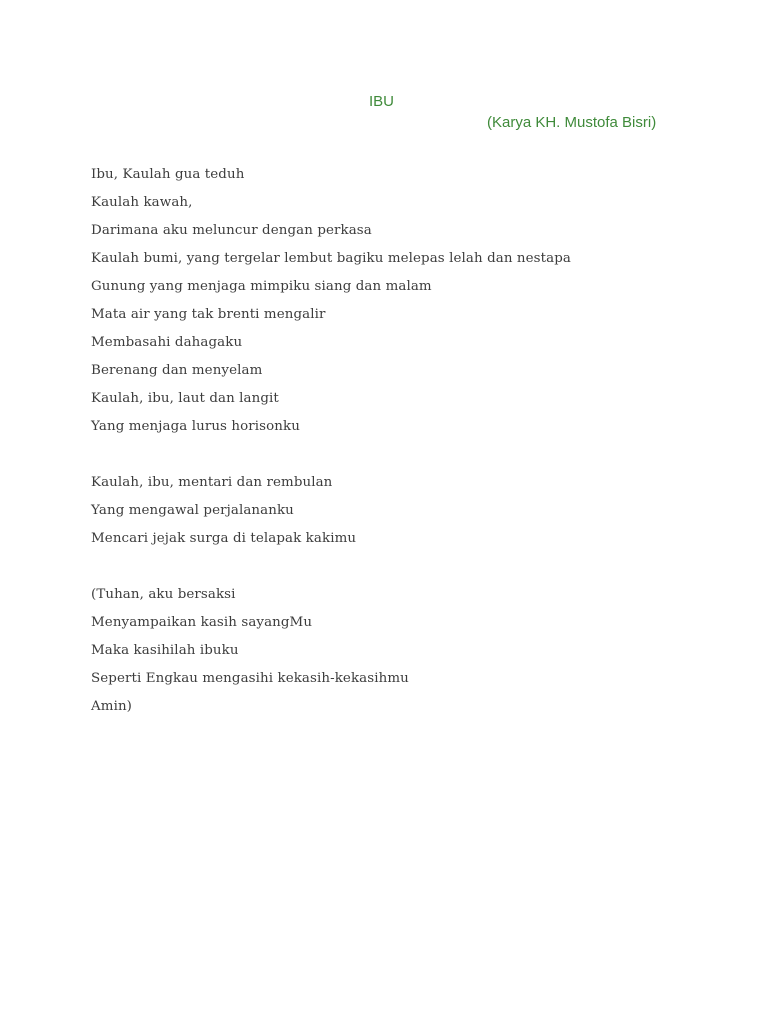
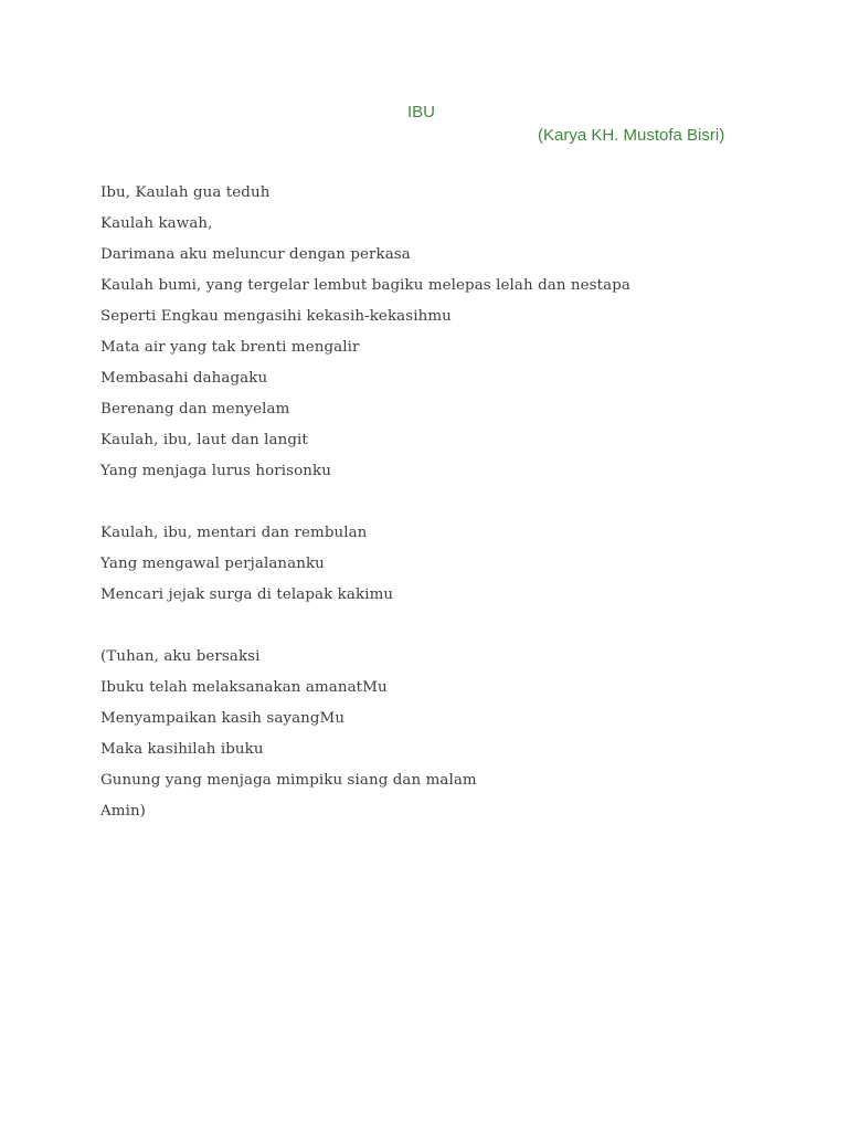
  IBU
  (Karya KH. Mustofa Bisri)
  Ibu, Kaulah gua teduh
  Kaulah kawah,
  Darimana aku meluncur dengan perkasa
  Kaulah bumi, yang tergelar lembut bagiku melepas lelah dan nestapa
- Gunung yang menjaga mimpiku siang dan malam
+ Seperti Engkau mengasihi kekasih-kekasihmu
  Mata air yang tak brenti mengalir
  Membasahi dahagaku
  Berenang dan menyelam
  Kaulah, ibu, laut dan langit
  Yang menjaga lurus horisonku
  Kaulah, ibu, mentari dan rembulan
  Yang mengawal perjalananku
  Mencari jejak surga di telapak kakimu
  (Tuhan, aku bersaksi
+ Ibuku telah melaksanakan amanatMu
  Menyampaikan kasih sayangMu
  Maka kasihilah ibuku
- Seperti Engkau mengasihi kekasih-kekasihmu
+ Gunung yang menjaga mimpiku siang dan malam
  Amin)
